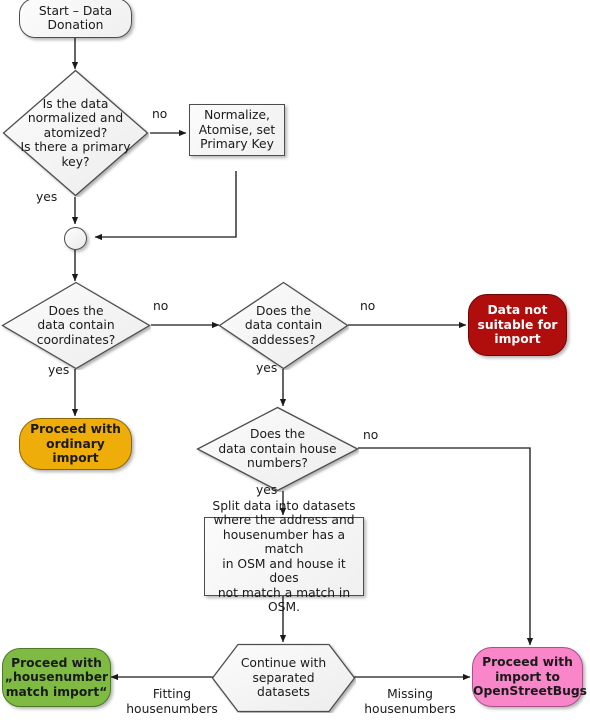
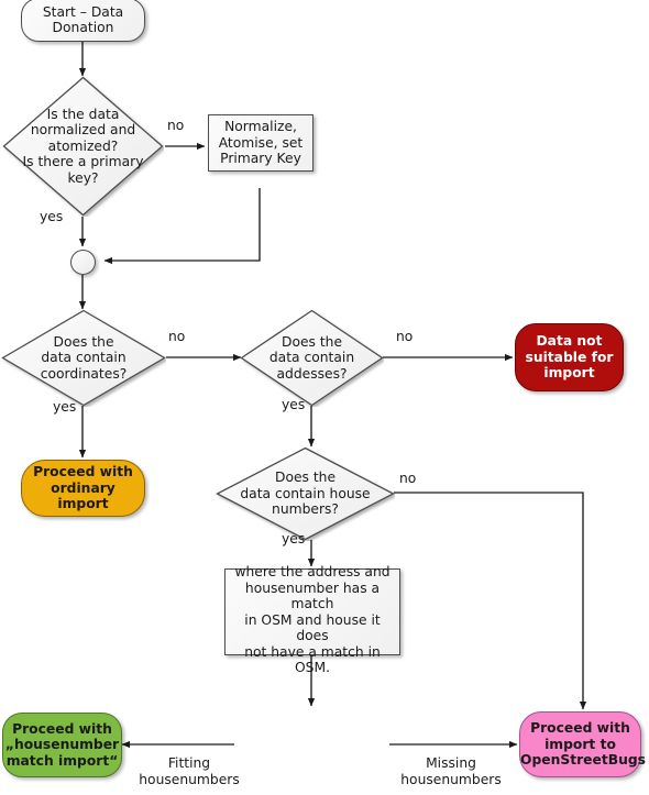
  Start – Data
  Donation
  Is the data
  normalized and
  atomized?
  Is there a primary
  key?
  Normalize,
  Atomise, set
  Primary Key
  Does the
  data contain
  coordinates?
  Does the
  data contain
  addesses?
  Data not
  suitable for
  import
  Proceed with
  ordinary import
  Does the
  data contain house
  numbers?
- Split data into datasets
  where the address and
  housenumber has a match
  in OSM and house it does
- not match a match in OSM.
+ not have a match in OSM.
- Continue with
- separated
- datasets
  Proceed with
  „housenumber
  match import“
  Proceed with
  import to
  OpenStreetBugs
  no
  yes
  no
  yes
  no
  yes
  no
  yes
  Fitting
  housenumbers
  Missing
  housenumbers
